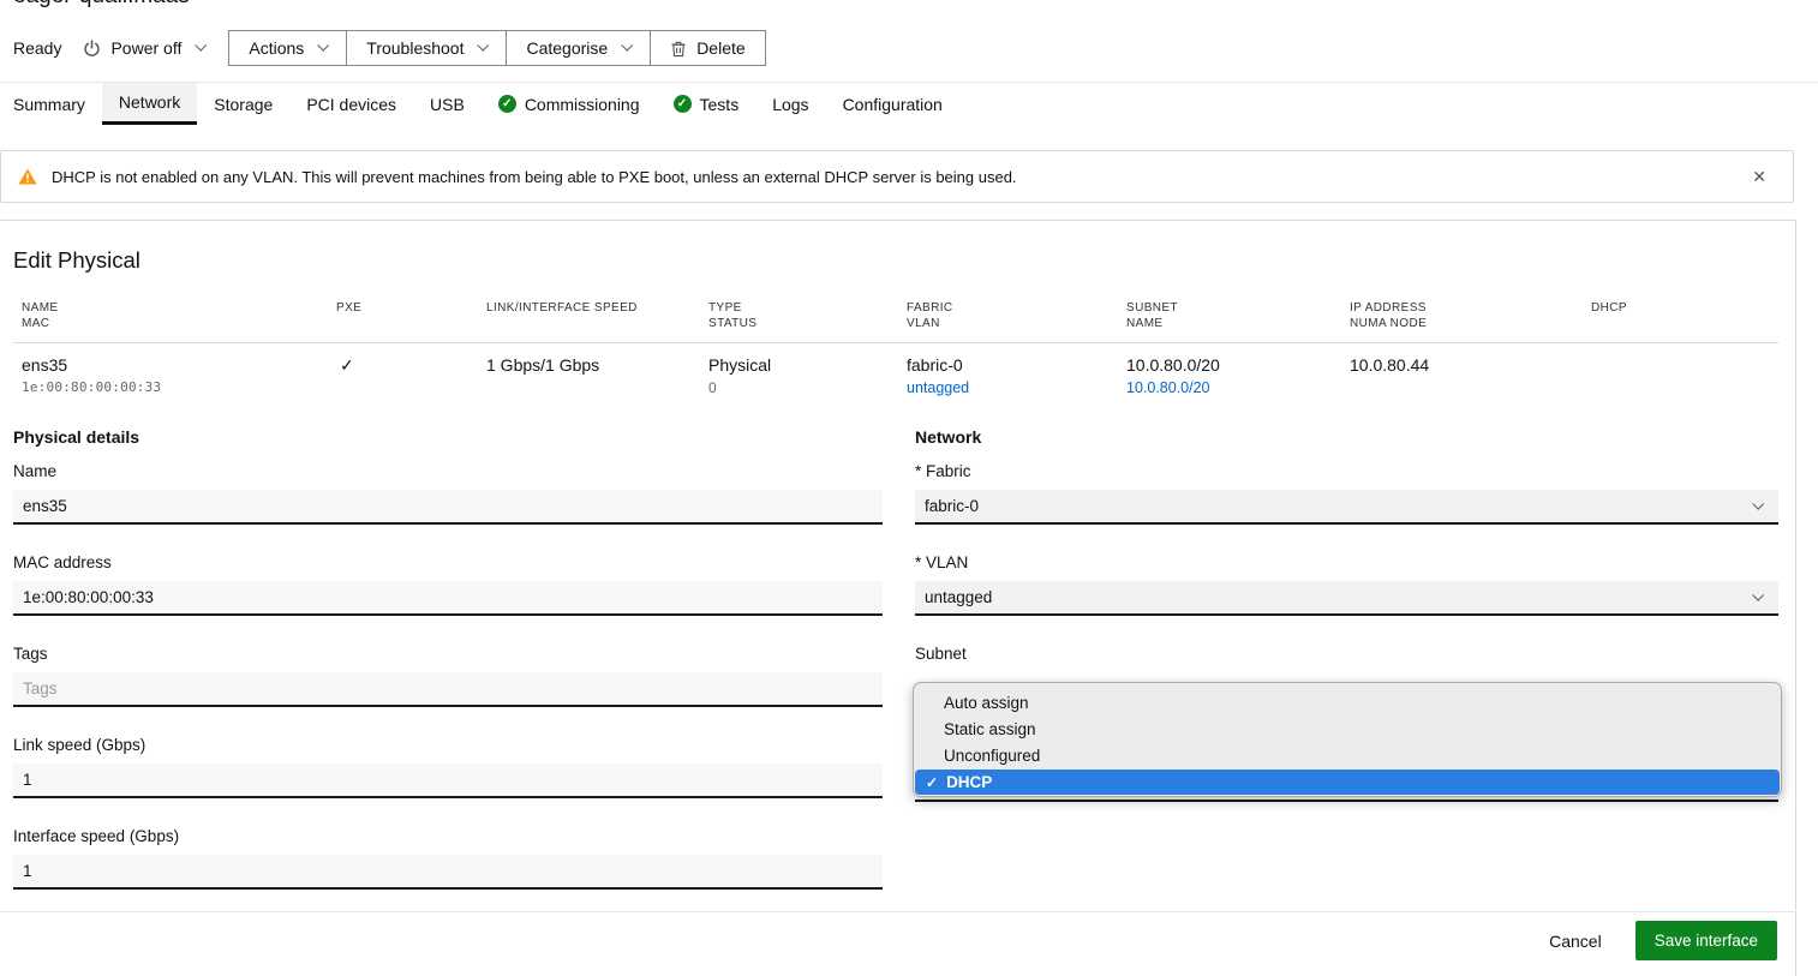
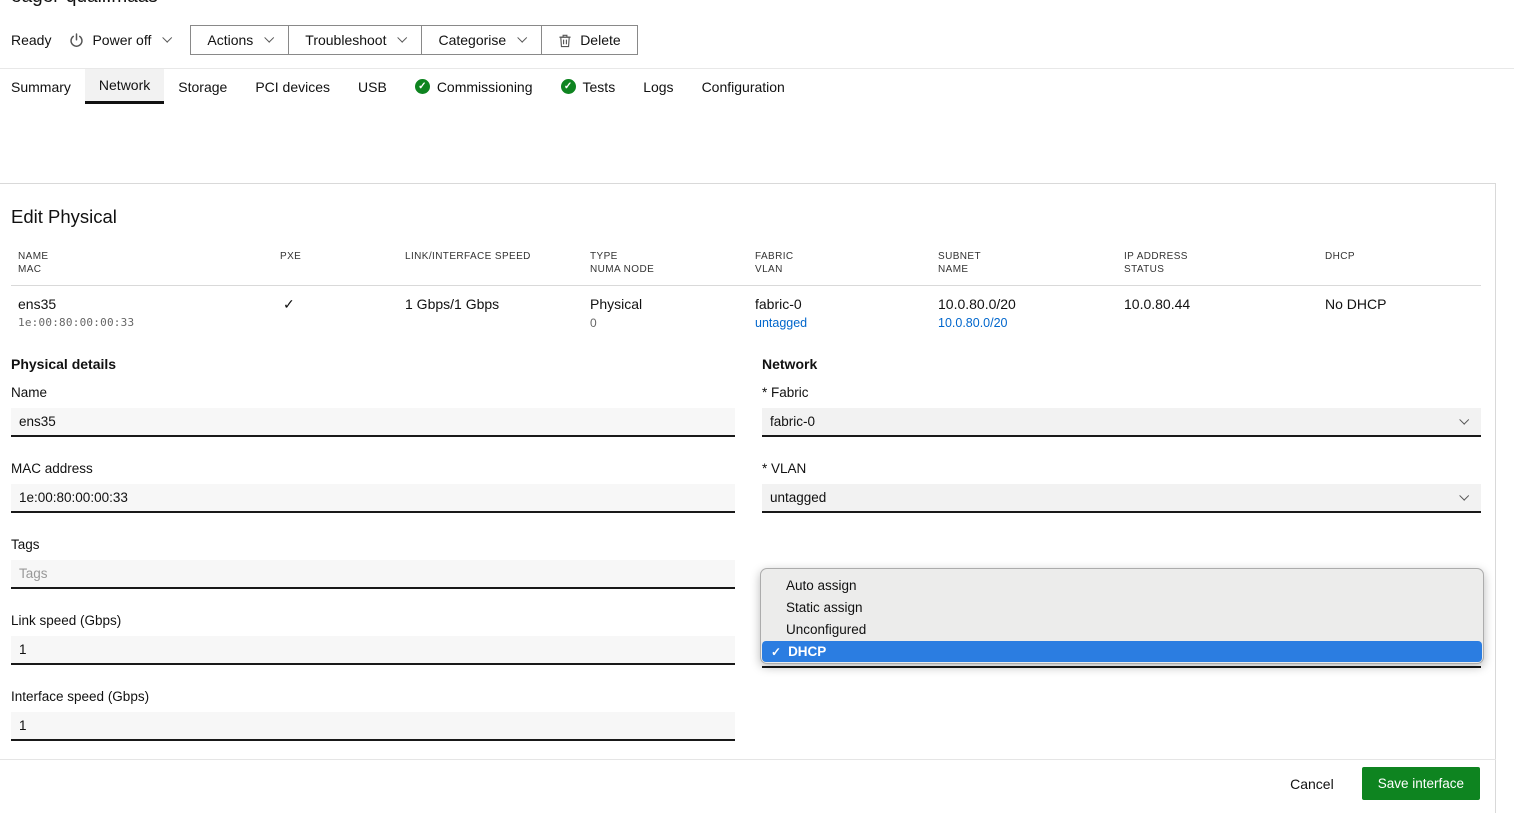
  Ready
  Power off
  Actions
  Troubleshoot
  Categorise
  Delete
  Summary
  Network
  Storage
  PCI devices
  USB
  ✓
  Commissioning
  ✓
  Tests
  Logs
  Configuration
- DHCP is not enabled on any VLAN. This will prevent machines from being able to PXE boot, unless an external DHCP server is being used.
- ✕
  Edit Physical
  NAME
  MAC
  PXE
  LINK/INTERFACE SPEED
  TYPE
- STATUS
+ NUMA NODE
  FABRIC
  VLAN
  SUBNET
  NAME
  IP ADDRESS
- NUMA NODE
+ STATUS
  DHCP
  ens35
  1e:00:80:00:00:33
  ✓
  1 Gbps/1 Gbps
  Physical
  0
  fabric-0
  untagged
  10.0.80.0/20
  10.0.80.0/20
  10.0.80.44
+ No DHCP
  Physical details
  Name
  ens35
  MAC address
  1e:00:80:00:00:33
  Tags
  Tags
  Link speed (Gbps)
  1
  Interface speed (Gbps)
  1
  Network
  * Fabric
  fabric-0
  * VLAN
  untagged
- Subnet
  Auto assign
  Static assign
  Unconfigured
  ✓
  DHCP
  Cancel
  Save interface
